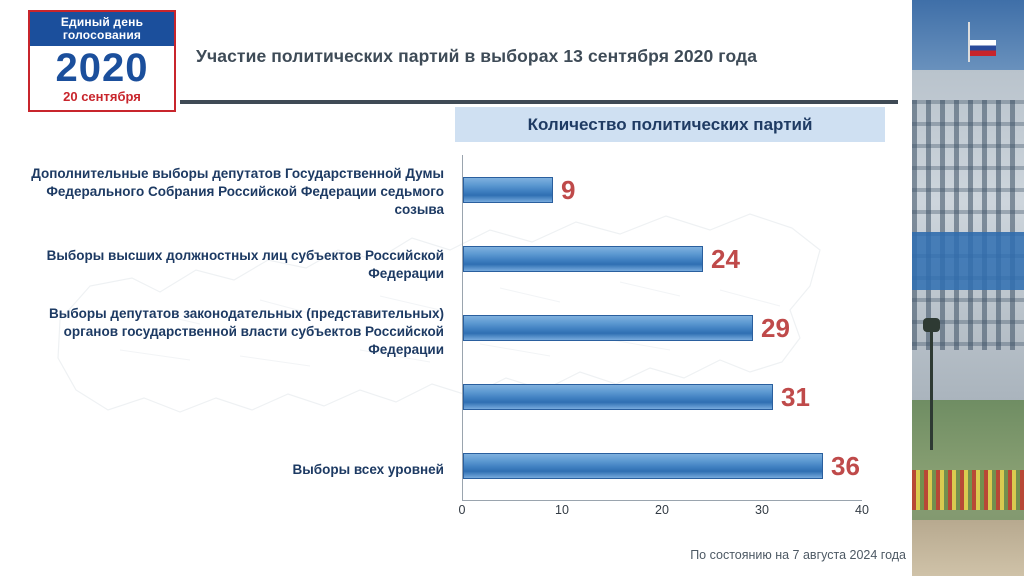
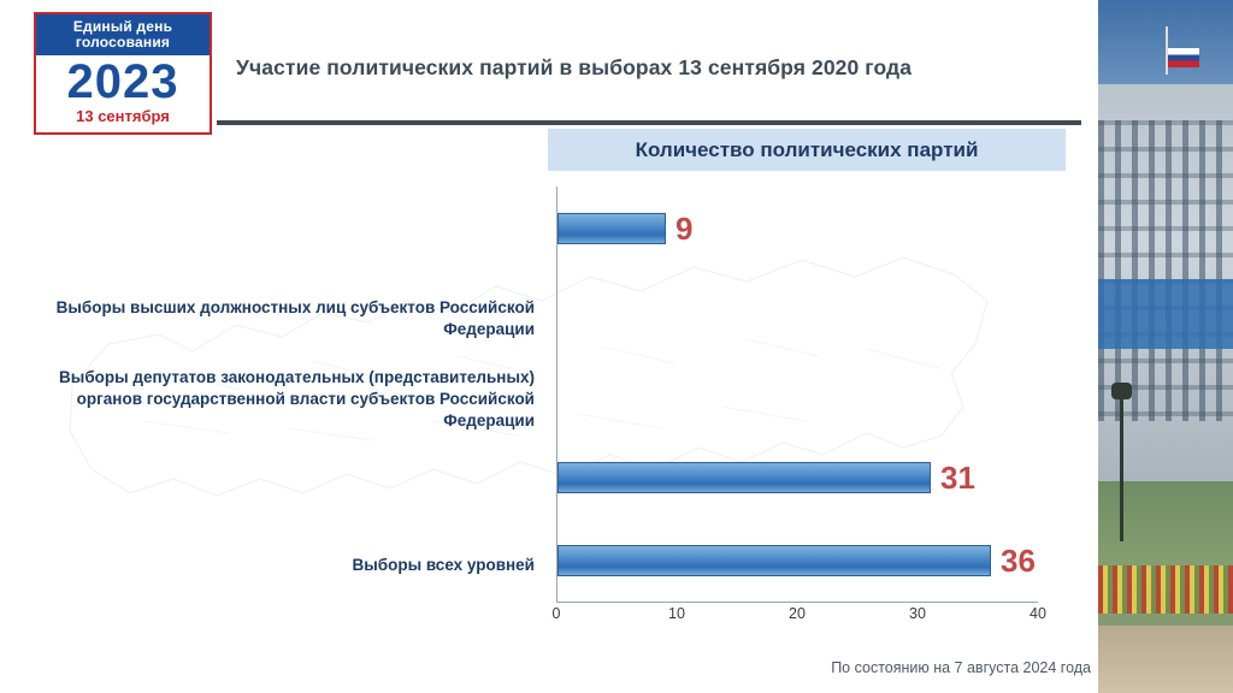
  Единый день
  голосования
- 2020
+ 2023
- 20 сентября
+ 13 сентября
  Участие политических партий в выборах 13 сентября 2020 года
  Количество политических партий
- Дополнительные выборы депутатов Государственной Думы Федерального Собрания Российской Федерации седьмого созыва
  Выборы высших должностных лиц субъектов Российской Федерации
  Выборы депутатов законодательных (представительных) органов государственной власти субъектов Российской Федерации
  Выборы всех уровней
  9
- 24
- 29
  31
  36
  0
  10
  20
  30
  40
  По состоянию на 7 августа 2024 года
